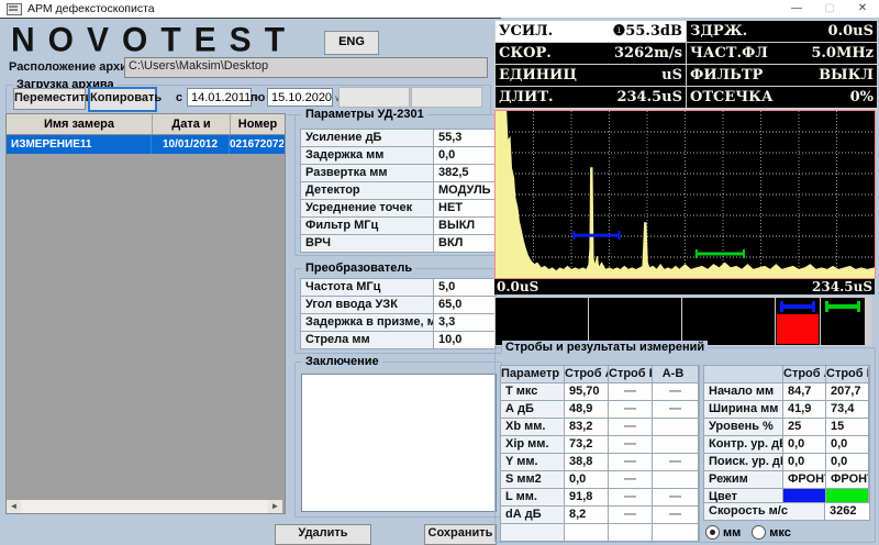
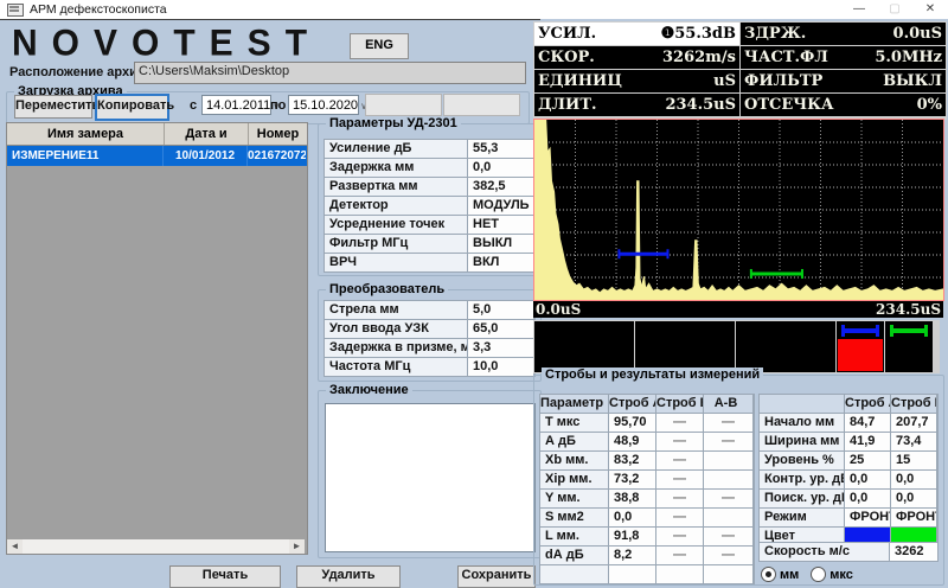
  АРМ дефекстоскописта
  —
  ▢
  ✕
  NOVOTEST
  ENG
  Расположение арх
  C:\Users\Maksim\Desktop
  Загрузка архива
  Переместит
  Копировать
  с
  14.01.2011
  ∨
  по
  15.10.2020
  ∨
  Имя замера
  Номер
  ИЗМЕРЕНИЕ11
  021672072
  ◄
  ►
  Параметры УД-2301
  Усиление дБ
  55,3
  Задержка мм
  0,0
  Развертка мм
  382,5
  Детектор
  МОДУЛЬ
  Усреднение точек
  НЕТ
  Фильтр МГц
  ВЫКЛ
  ВРЧ
  ВКЛ
  Преобразователь
- Частота МГц
+ Стрела мм
  5,0
  Угол ввода УЗК
  65,0
  Задержка в призме, м
  3,3
- Стрела мм
+ Частота МГц
  10,0
  Заключение
+ Печать
  Удалить
  Сохранить
  УСИЛ.
  ❶55.3dB
  ЗДРЖ.
  0.0uS
  СКОР.
  3262m/s
  ЧАСТ.ФЛ
  5.0MHz
  ЕДИНИЦ
  uS
  ФИЛЬТР
  ВЫКЛ
  ДЛИТ.
  234.5uS
  ОТСЕЧКА
  0%
  0.0uS
  234.5uS
  Стробы и результаты измерений
  Параметр
  Строб
  Строб
  А-В
  Т мкс
  95,70
  —
  —
  А дБ
  48,9
  —
  —
  Хb мм.
  83,2
  —
  Хip мм.
  73,2
  —
  Y мм.
  38,8
  —
  —
  S мм2
  0,0
  —
  L мм.
  91,8
  —
  —
  dА дБ
  8,2
  —
  —
  Строб
  Строб
  Начало мм
  84,7
  207,7
  Ширина мм
  41,9
  73,4
  Уровень %
  25
  15
  Контр. ур. д
  0,0
  0,0
  Поиск. ур. д
  0,0
  0,0
  Режим
  ФРОН
  ФРОН
  Цвет
  Скорость м/с
  3262
  мм
  мкс
